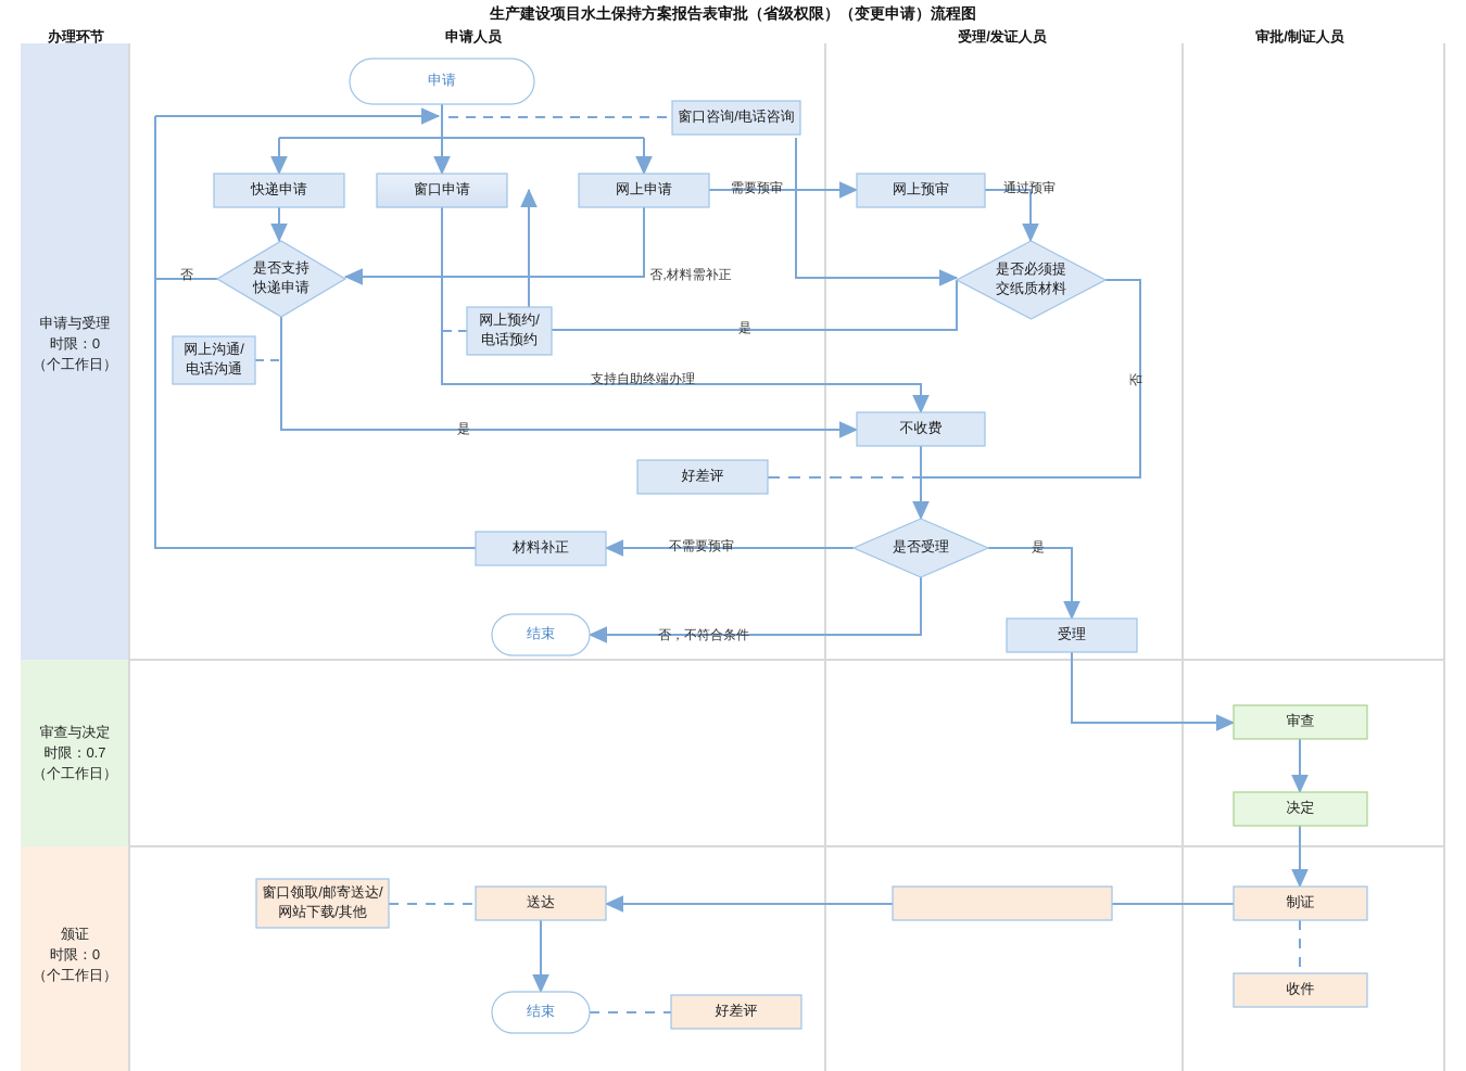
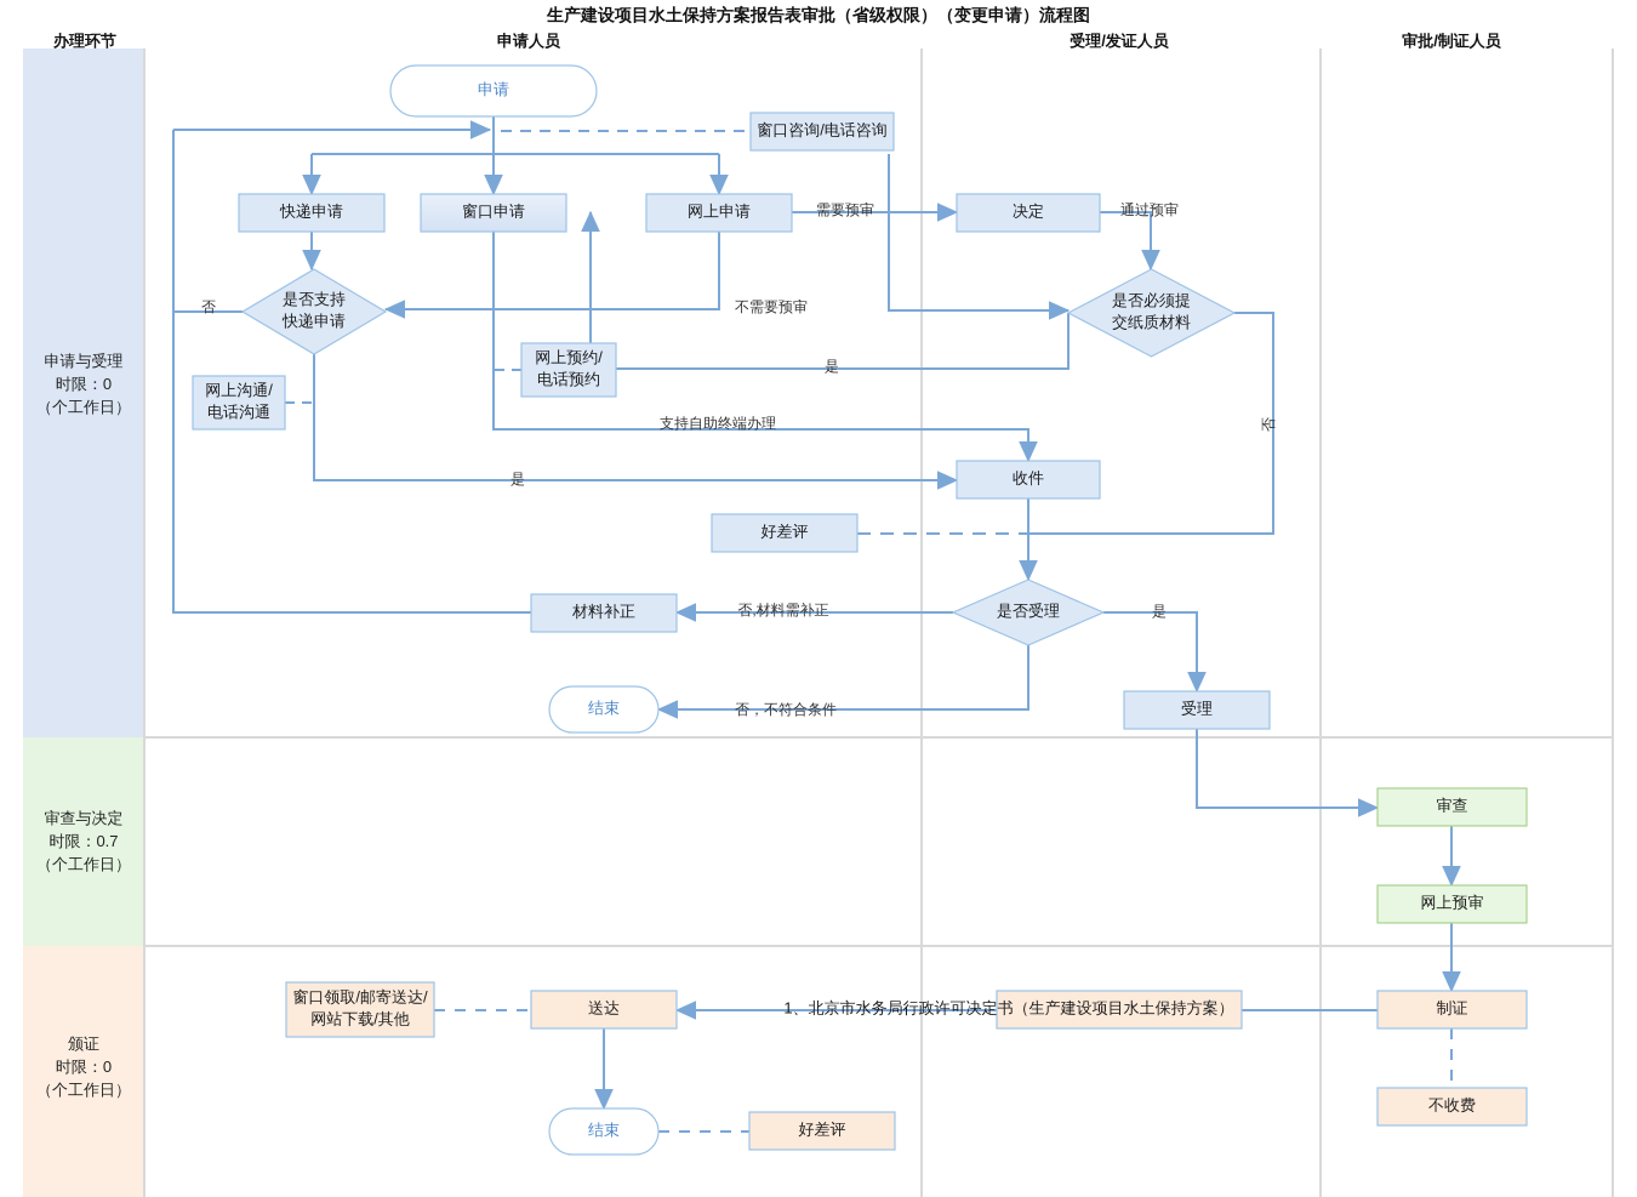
  生产建设项目水土保持方案报告表审批（省级权限）（变更申请）流程图
  办理环节
  申请人员
  受理/发证人员
  审批/制证人员
  申请
  窗口咨询/电话咨询
  快递申请
  窗口申请
  网上申请
- 网上预审
+ 决定
  是否支持快递申请
  是否必须提交纸质材料
  网上预约/ 电话预约
  网上沟通/ 电话沟通
- 不收费
+ 收件
  好差评
  是否受理
  材料补正
  结束
  受理
  审查
- 决定
+ 网上预审
  制证
- 收件
+ 不收费
+ 1、北京市水务局行政许可决定书（生产建设项目水土保持方案）
  送达
  窗口领取/邮寄送达/ 网站下载/其他
  结束
  好差评
  需要预审
  通过预审
- 否,材料需补正
+ 不需要预审
  否
  是
  支持自助终端办理
  是
- 不需要预审
+ 否,材料需补正
  是
  否，不符合条件
  申请与受理
  时限：0
  （个工作日）
  审查与决定
  时限：0.7
  （个工作日）
  颁证
  时限：0
  （个工作日）
